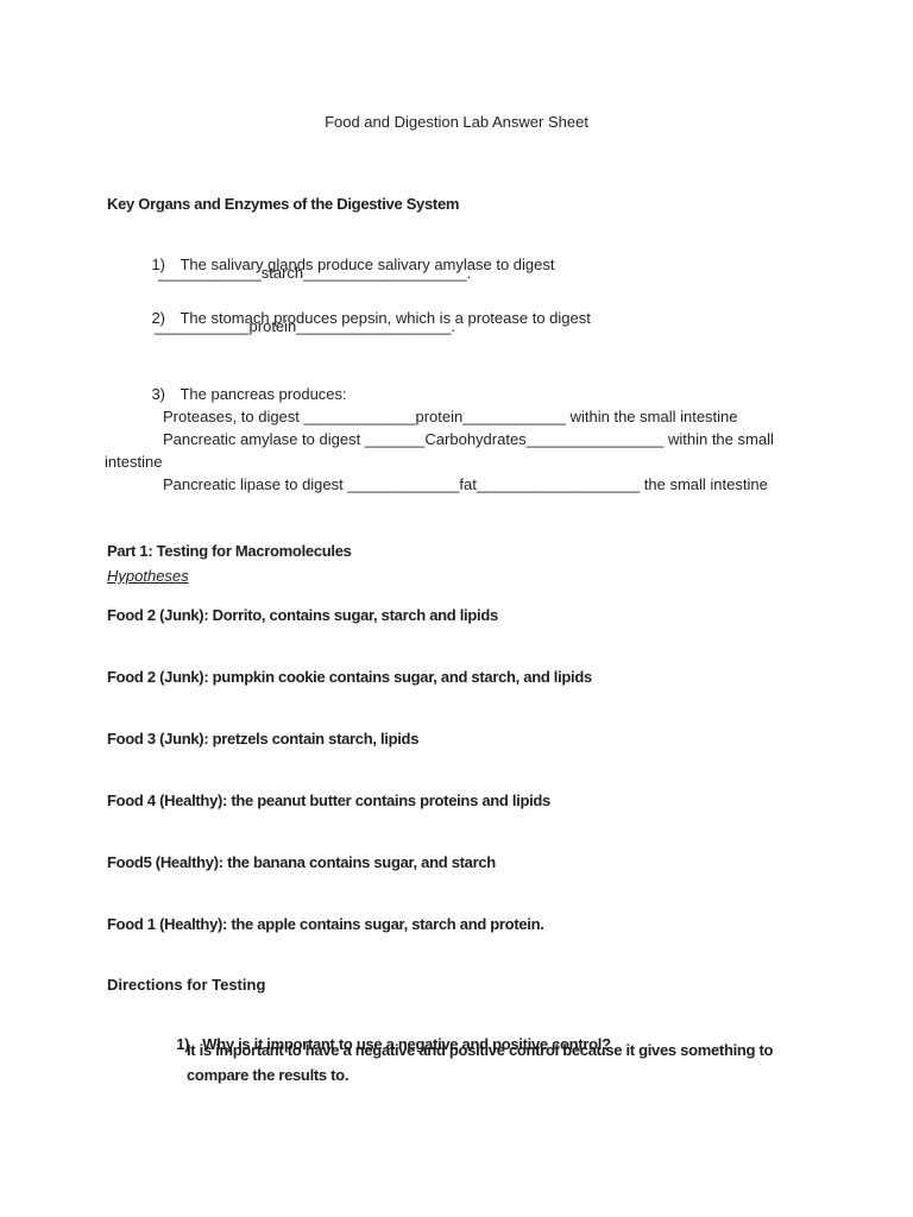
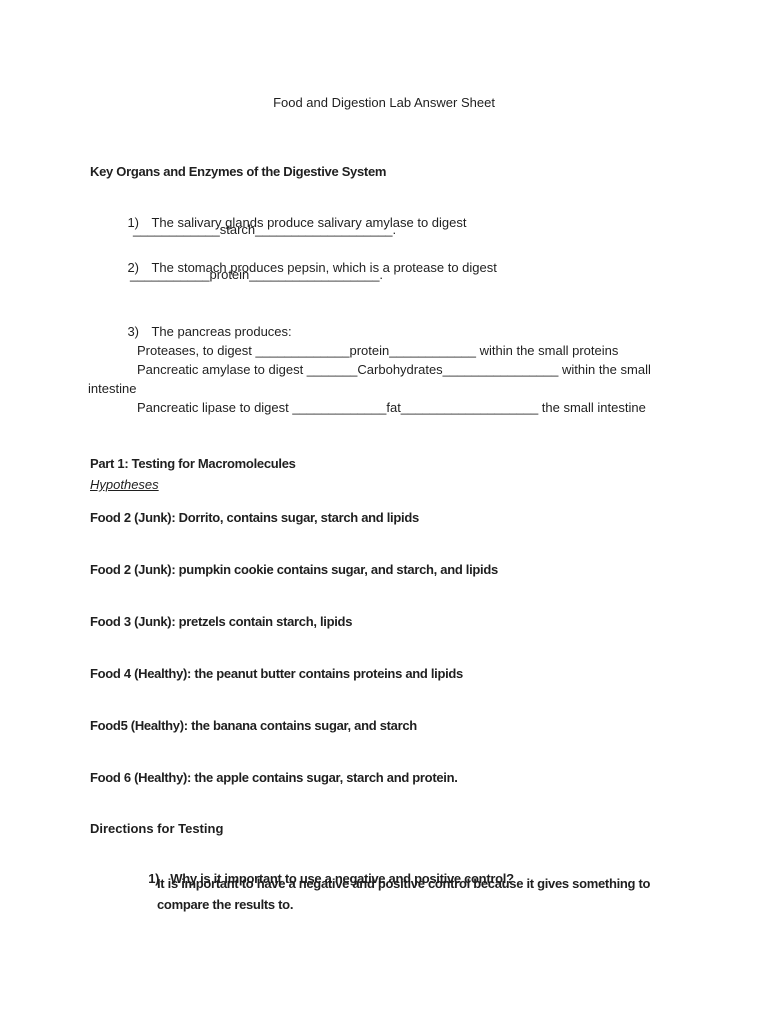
  Food and Digestion Lab Answer Sheet
  Key Organs and Enzymes of the Digestive System
  1) The salivary glands produce salivary amylase to digest
  ____________starch___________________.
  2) The stomach produces pepsin, which is a protease to digest
  ___________protein__________________.
  3) The pancreas produces:
- Proteases, to digest _____________protein____________ within the small intestine
+ Proteases, to digest _____________protein____________ within the small proteins
  Pancreatic amylase to digest _______Carbohydrates________________ within the small
  intestine
  Pancreatic lipase to digest _____________fat___________________ the small intestine
  Part 1: Testing for Macromolecules
  Hypotheses
  Food 2 (Junk): Dorrito, contains sugar, starch and lipids
  Food 2 (Junk): pumpkin cookie contains sugar, and starch, and lipids
  Food 3 (Junk): pretzels contain starch, lipids
  Food 4 (Healthy): the peanut butter contains proteins and lipids
  Food5 (Healthy): the banana contains sugar, and starch
- Food 1 (Healthy): the apple contains sugar, starch and protein.
+ Food 6 (Healthy): the apple contains sugar, starch and protein.
  Directions for Testing
  1) Why is it important to use a negative and positive control?
  It is important to have a negative and positive control because it gives something to
  compare the results to.
